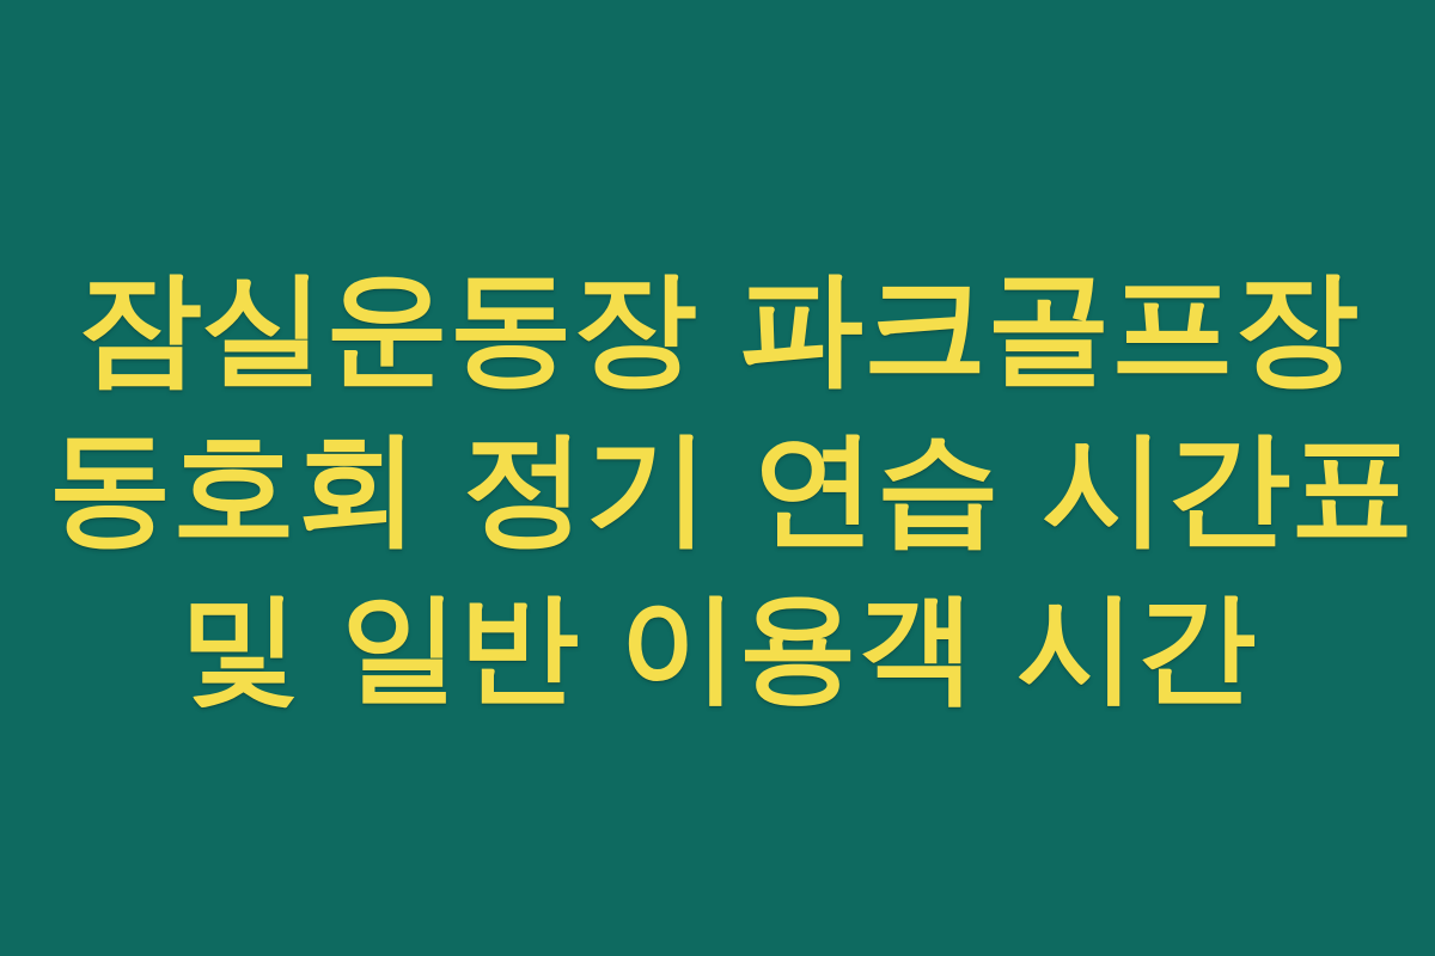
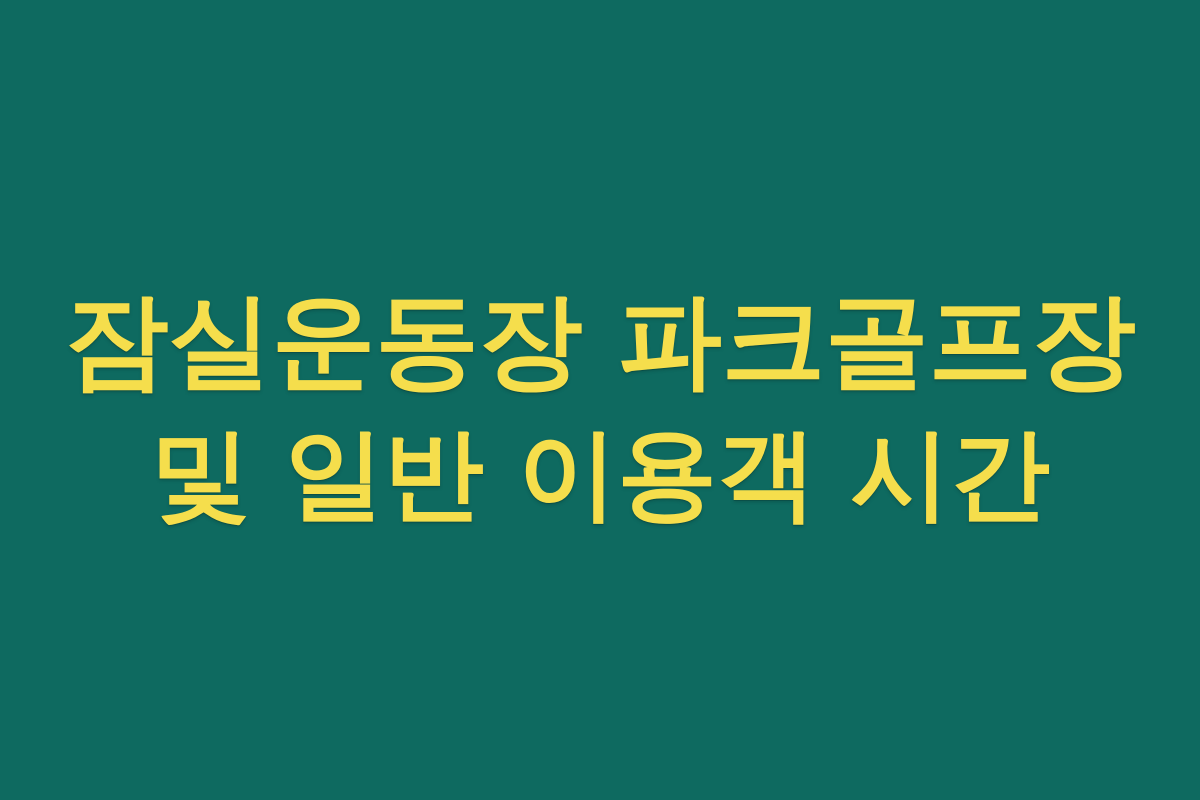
  잠실운동장 파크골프장
- 동호회 정기 연습 시간표
  및 일반 이용객 시간
